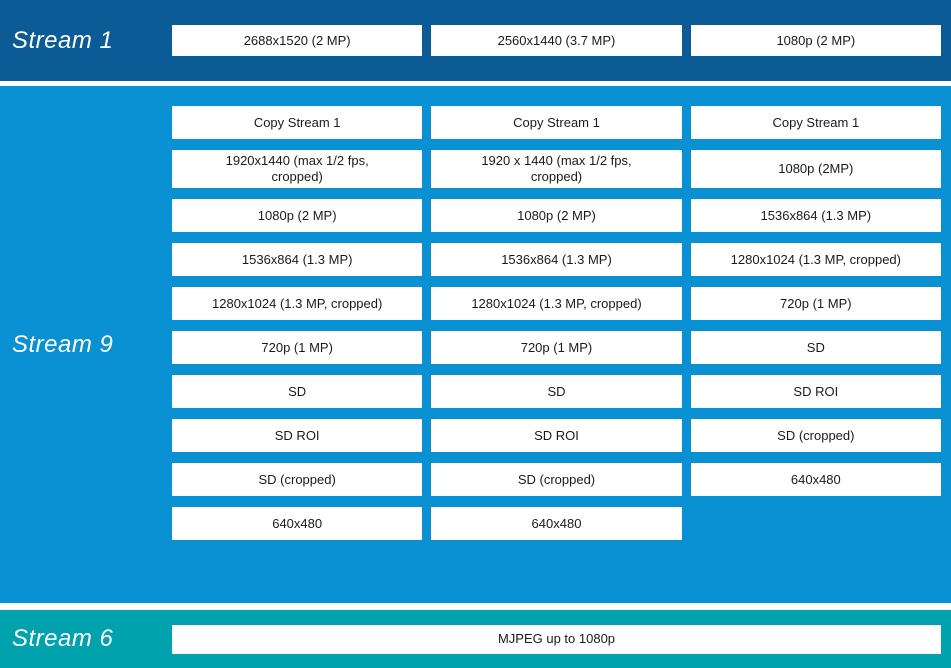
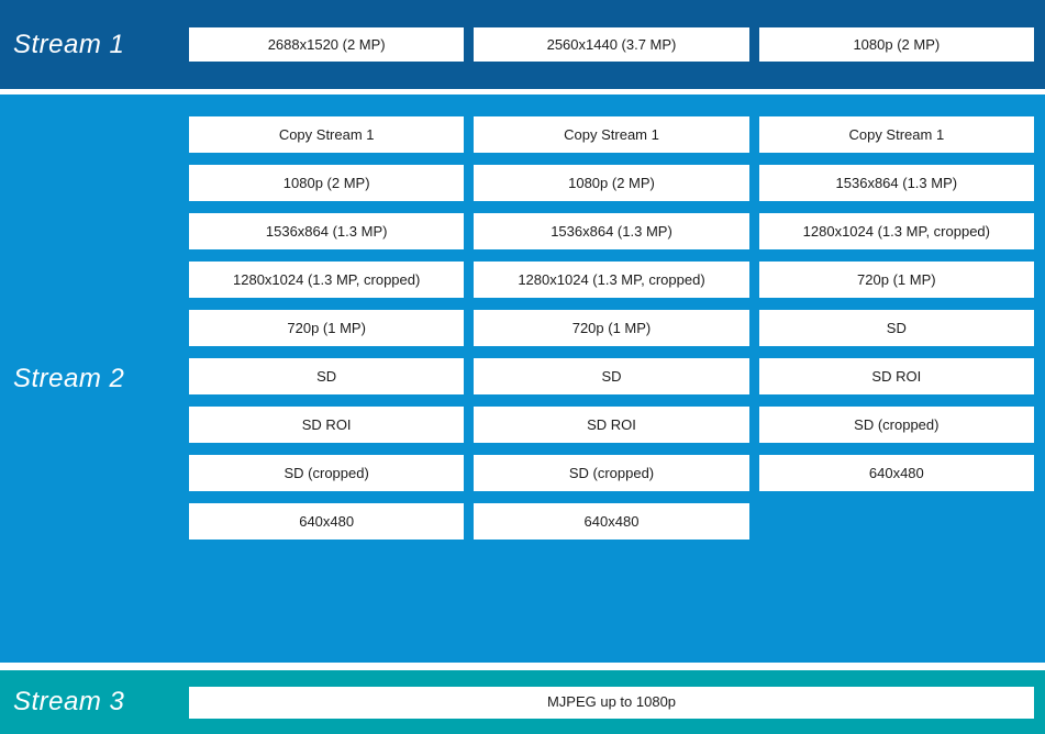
  Stream 1
  2688x1520 (2 MP)
  2560x1440 (3.7 MP)
  1080p (2 MP)
- Stream 9
+ Stream 2
  Copy Stream 1
  Copy Stream 1
  Copy Stream 1
- 1920x1440 (max 1/2 fps, cropped)
- 1920 x 1440 (max 1/2 fps, cropped)
- 1080p (2MP)
  1080p (2 MP)
  1080p (2 MP)
  1536x864 (1.3 MP)
  1536x864 (1.3 MP)
  1536x864 (1.3 MP)
  1280x1024 (1.3 MP, cropped)
  1280x1024 (1.3 MP, cropped)
  1280x1024 (1.3 MP, cropped)
  720p (1 MP)
  720p (1 MP)
  720p (1 MP)
  SD
  SD
  SD
  SD ROI
  SD ROI
  SD ROI
  SD (cropped)
  SD (cropped)
  SD (cropped)
  640x480
  640x480
  640x480
- Stream 6
+ Stream 3
  MJPEG up to 1080p
